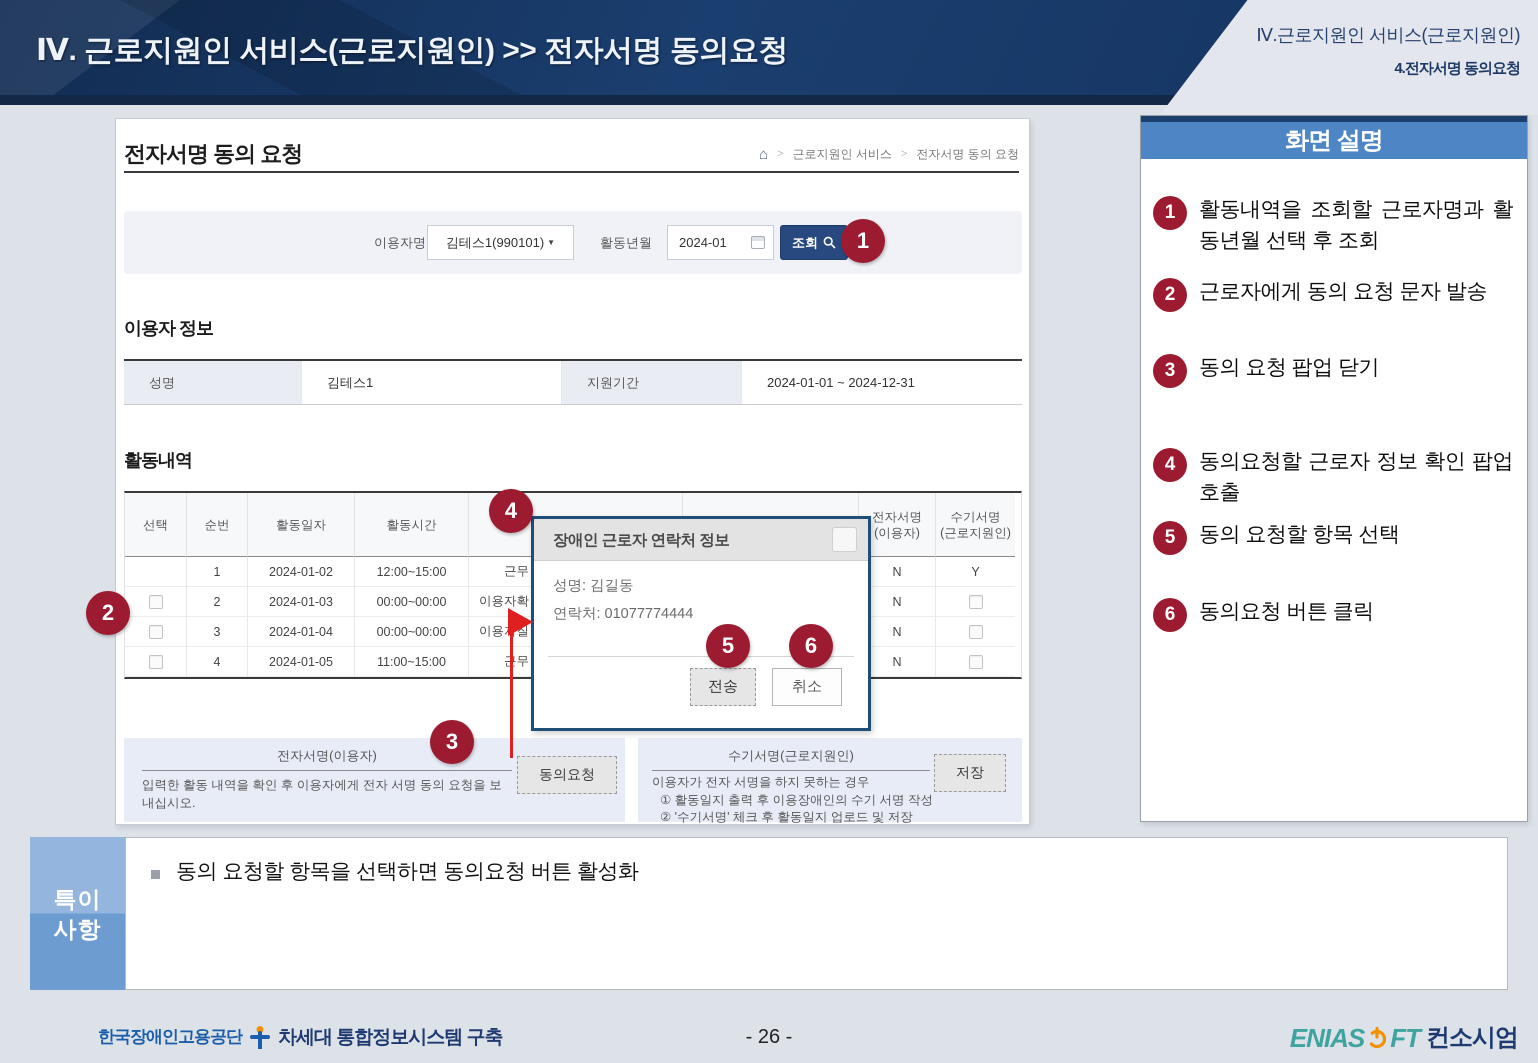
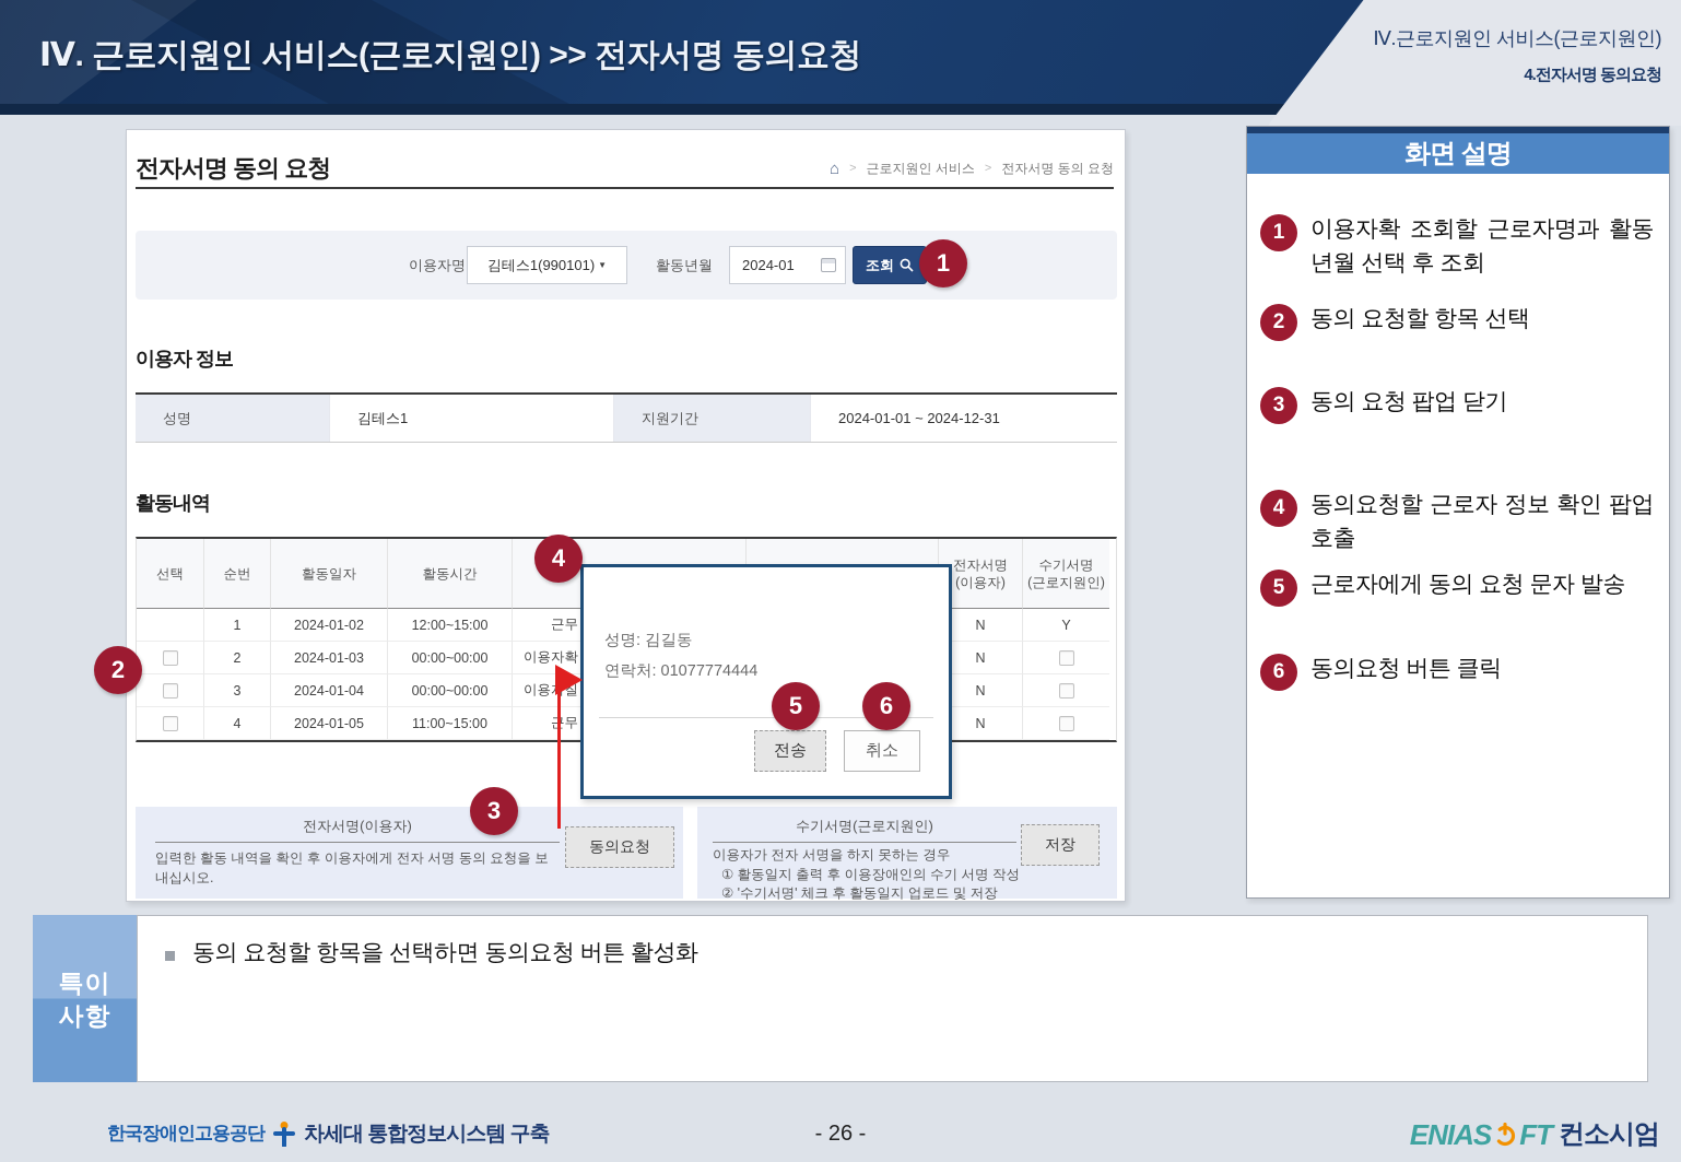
  Ⅳ. 근로지원인 서비스(근로지원인) >> 전자서명 동의요청
  Ⅳ.근로지원인 서비스(근로지원인)
  4.전자서명 동의요청
  전자서명 동의 요청
  ⌂
  >
  근로지원인 서비스
  >
  전자서명 동의 요청
  이용자명
  김테스1(990101)
  ▼
  활동년월
  2024-01
  조회
  이용자 정보
  성명
  김테스1
  지원기간
  2024-01-01 ~ 2024-12-31
  활동내역
  선택
  순번
  활동일자
  활동시간
  전자서명
  (이용자)
  수기서명
  (근로지원인)
  1
  2024-01-02
  12:00~15:00
  근무
  N
  Y
  2
  2024-01-03
  00:00~00:00
  이용자확
  N
  3
  2024-01-04
  00:00~00:00
  이용자질
  N
  4
  2024-01-05
  11:00~15:00
  N
  전자서명(이용자)
  입력한 활동 내역을 확인 후 이용자에게 전자 서명 동의 요청을 보내십시오.
  동의요청
  수기서명(근로지원인)
  이용자가 전자 서명을 하지 못하는 경우
  ① 활동일지 출력 후 이용장애인의 수기 서명 작성
  ② '수기서명' 체크 후 활동일지 업로드 및 저장
  저장
- 장애인 근로자 연락처 정보
  성명: 김길동
  연락처: 01077774444
  전송
  취소
  1
  2
  3
  4
  5
  6
  화면 설명
  1
- 활동내역을 조회할 근로자명과 활동년월 선택 후 조회
+ 이용자확 조회할 근로자명과 활동년월 선택 후 조회
  2
- 근로자에게 동의 요청 문자 발송
+ 동의 요청할 항목 선택
  3
  동의 요청 팝업 닫기
  4
  동의요청할 근로자 정보 확인 팝업 호출
  5
- 동의 요청할 항목 선택
+ 근로자에게 동의 요청 문자 발송
  6
  동의요청 버튼 클릭
  특이
  사항
  동의 요청할 항목을 선택하면 동의요청 버튼 활성화
  한국장애인고용공단
  차세대 통합정보시스템 구축
  - 26 -
  ENIAS
  FT
  컨소시엄
